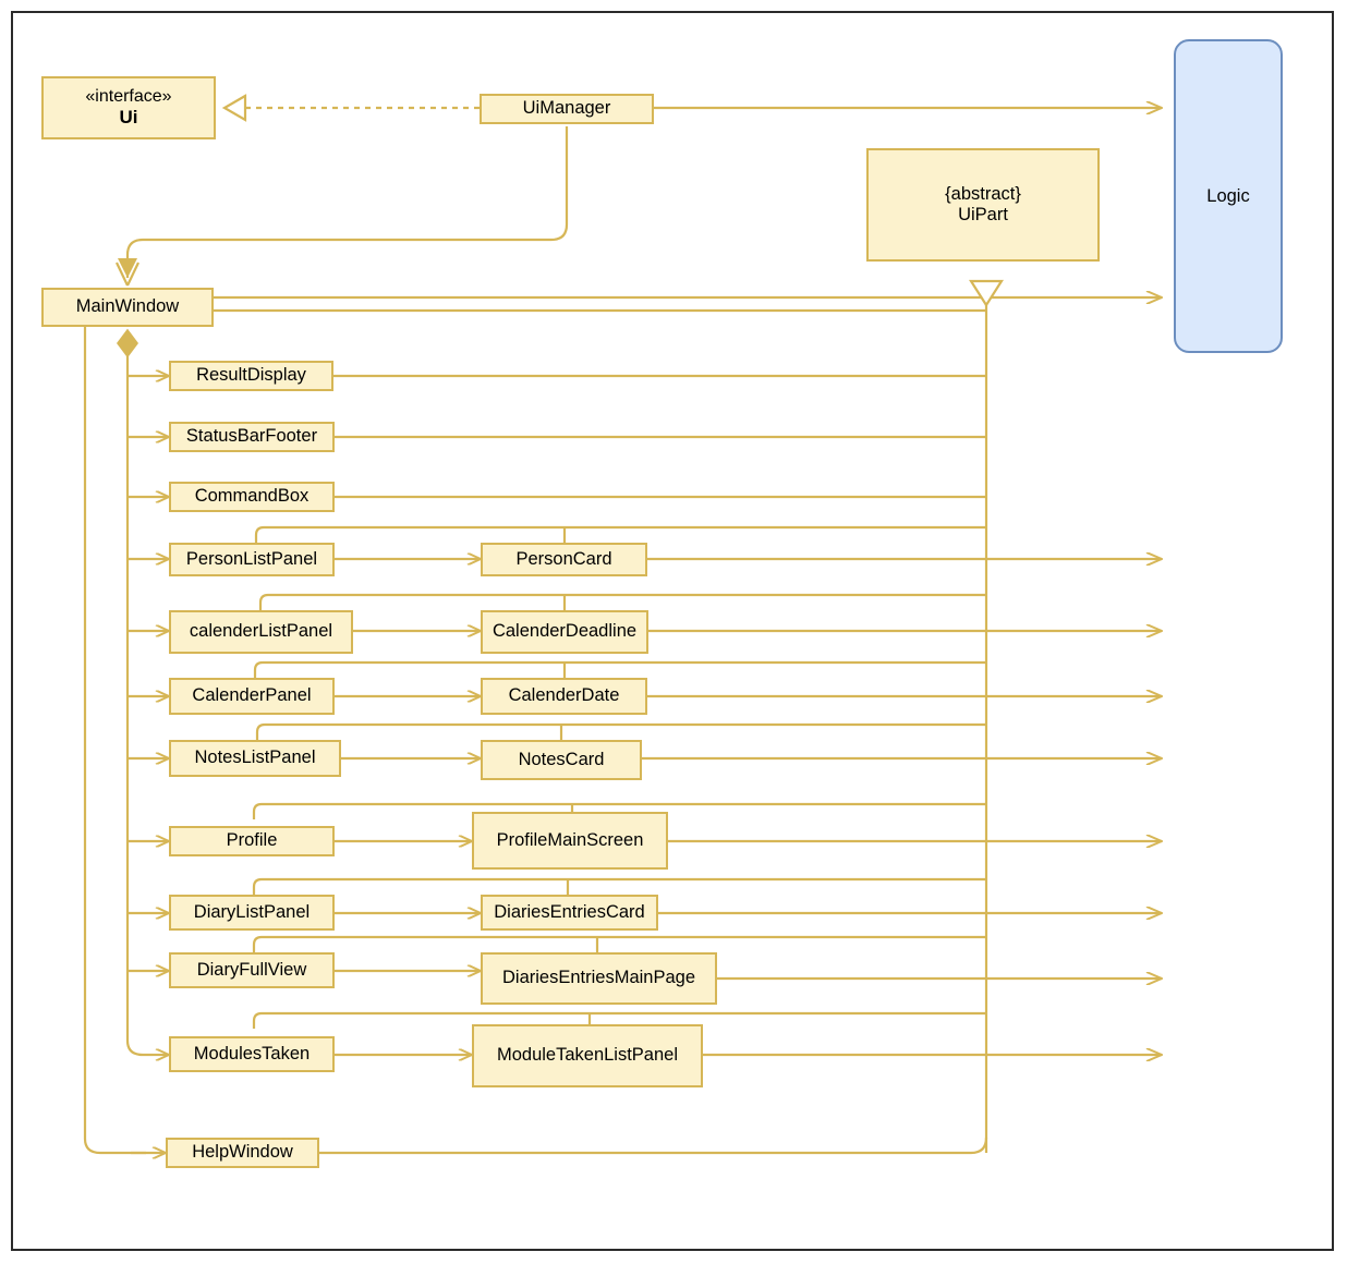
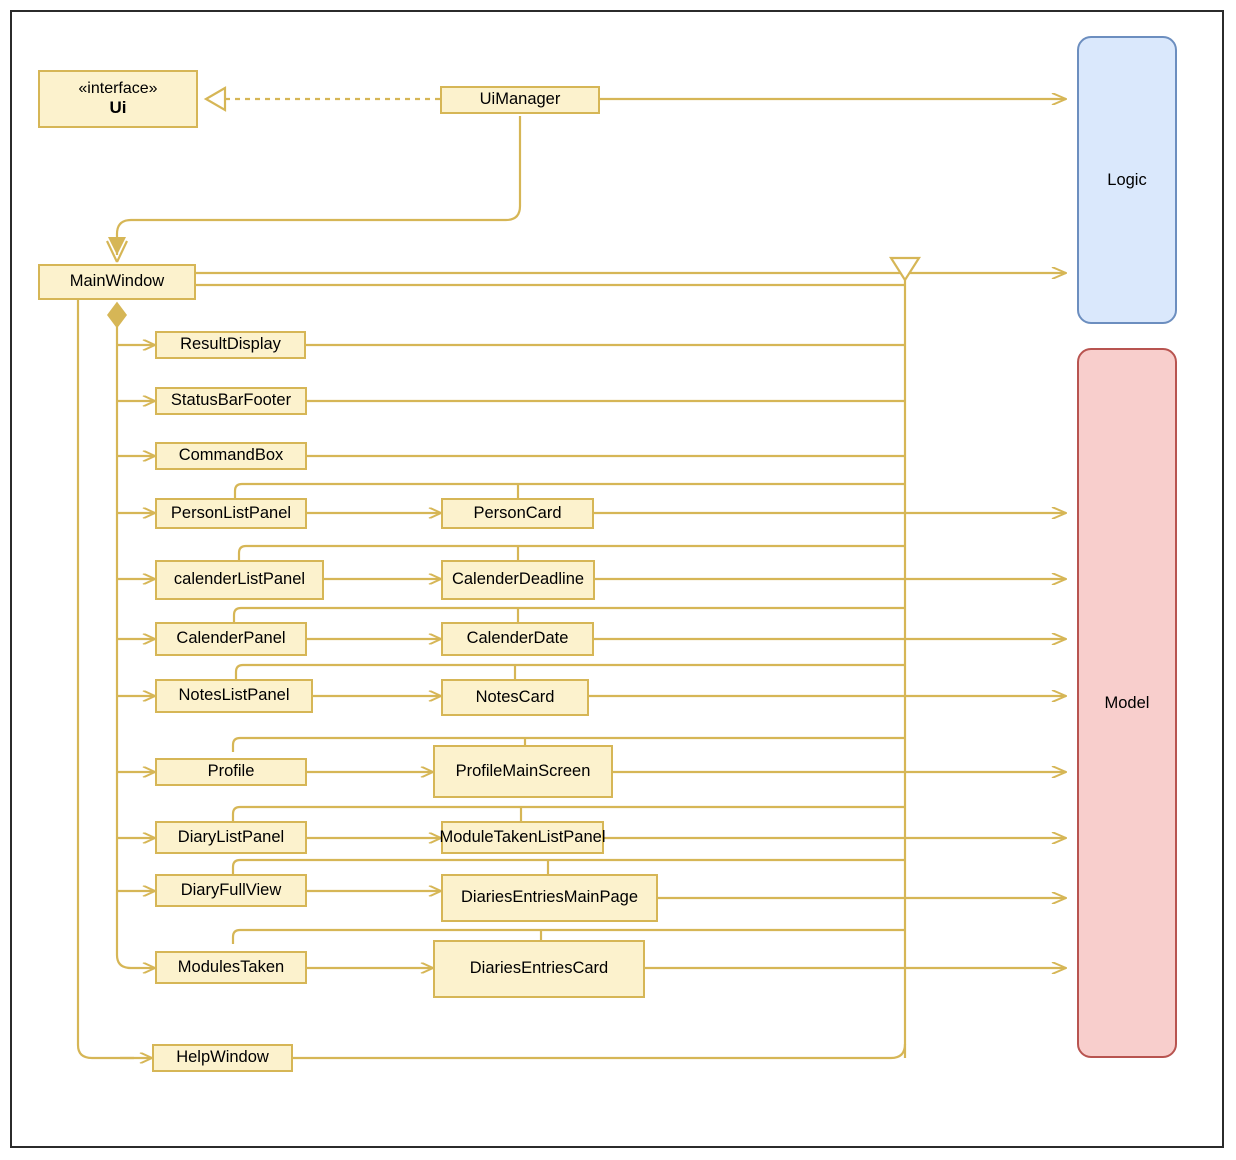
  «interface»
  Ui
  UiManager
- {abstract}
- UiPart
  MainWindow
  ResultDisplay
  StatusBarFooter
  CommandBox
  PersonListPanel
  calenderListPanel
  CalenderPanel
  NotesListPanel
  Profile
  DiaryListPanel
  DiaryFullView
  ModulesTaken
  PersonCard
  CalenderDeadline
  CalenderDate
  NotesCard
  ProfileMainScreen
- DiariesEntriesCard
+ ModuleTakenListPanel
  DiariesEntriesMainPage
- ModuleTakenListPanel
+ DiariesEntriesCard
  HelpWindow
  Logic
+ Model
